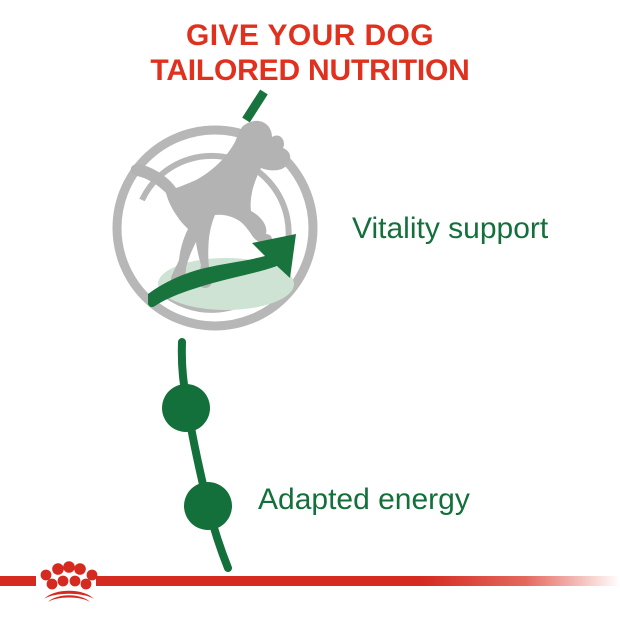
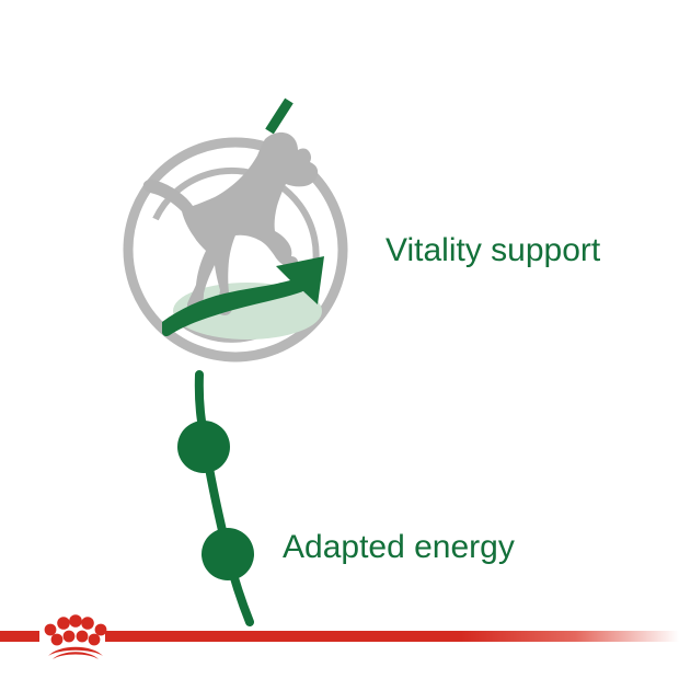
- GIVE YOUR DOG
- TAILORED NUTRITION
  Vitality support
  Adapted energy
